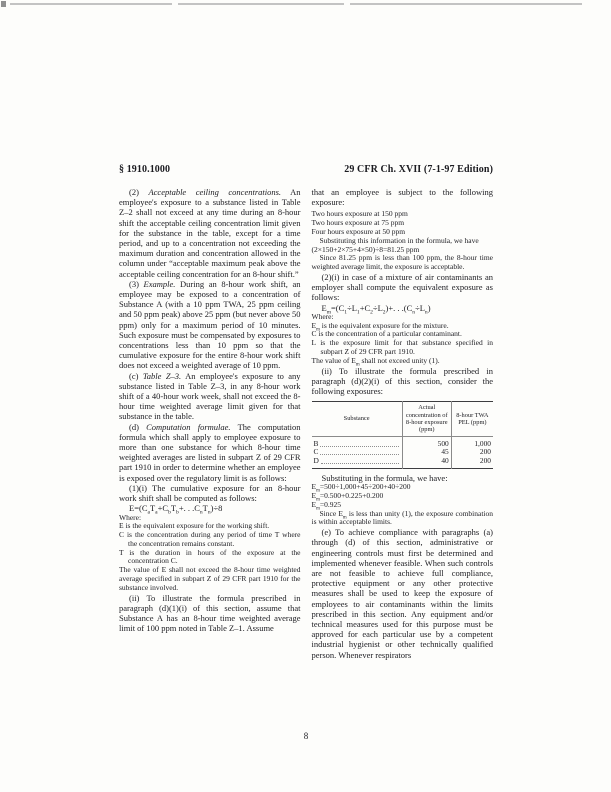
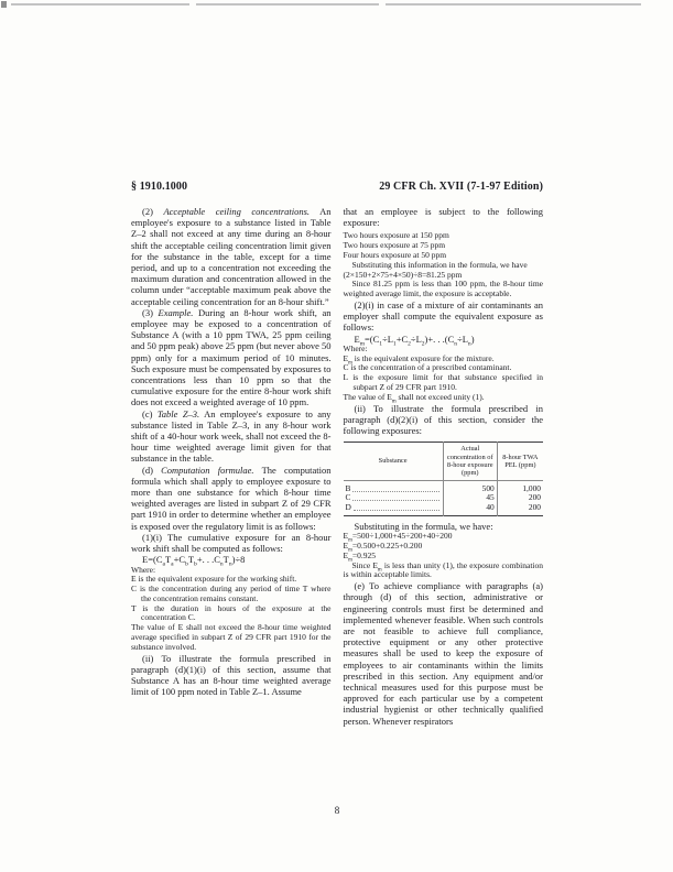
  § 1910.1000
  29 CFR Ch. XVII (7-1-97 Edition)
  (2) Acceptable ceiling concentrations. An employee's exposure to a substance listed in Table Z–2 shall not exceed at any time during an 8-hour shift the acceptable ceiling concentration limit given for the substance in the table, except for a time period, and up to a concentration not exceeding the maximum duration and concentration allowed in the column under “acceptable maximum peak above the acceptable ceiling concentration for an 8-hour shift.”
  (3) Example. During an 8-hour work shift, an employee may be exposed to a concentration of Substance A (with a 10 ppm TWA, 25 ppm ceiling and 50 ppm peak) above 25 ppm (but never above 50 ppm) only for a maximum period of 10 minutes. Such exposure must be compensated by exposures to concentrations less than 10 ppm so that the cumulative exposure for the entire 8-hour work shift does not exceed a weighted average of 10 ppm.
  (c) Table Z–3. An employee's exposure to any substance listed in Table Z–3, in any 8-hour work shift of a 40-hour work week, shall not exceed the 8-hour time weighted average limit given for that substance in the table.
  (d) Computation formulae. The computation formula which shall apply to employee exposure to more than one substance for which 8-hour time weighted averages are listed in subpart Z of 29 CFR part 1910 in order to determine whether an employee is exposed over the regulatory limit is as follows:
  (1)(i) The cumulative exposure for an 8-hour work shift shall be computed as follows:
  E=(C T +C T +. . .C T )÷8
  Where:
  E is the equivalent exposure for the working shift.
  C is the concentration during any period of time T where the concentration remains constant.
  T is the duration in hours of the exposure at the concentration C.
  The value of E shall not exceed the 8-hour time weighted average specified in subpart Z of 29 CFR part 1910 for the substance involved.
  (ii) To illustrate the formula prescribed in paragraph (d)(1)(i) of this section, assume that Substance A has an 8-hour time weighted average limit of 100 ppm noted in Table Z–1. Assume
  that an employee is subject to the following exposure:
  Two hours exposure at 150 ppm
  Two hours exposure at 75 ppm
  Four hours exposure at 50 ppm
  Substituting this information in the formula, we have
  (2×150+2×75+4×50)÷8=81.25 ppm
  Since 81.25 ppm is less than 100 ppm, the 8-hour time weighted average limit, the exposure is acceptable.
  (2)(i) in case of a mixture of air contaminants an employer shall compute the equivalent exposure as follows:
  E =(C ÷L +C ÷L )+. . .(C ÷L )
  Where:
  E is the equivalent exposure for the mixture.
- C is the concentration of a particular contaminant.
+ C is the concentration of a prescribed contaminant.
  L is the exposure limit for that substance specified in subpart Z of 29 CFR part 1910.
  The value of E shall not exceed unity (1).
  (ii) To illustrate the formula prescribed in paragraph (d)(2)(i) of this section, consider the following exposures:
  B	500	1,000
  C	45	200
  D	40	200
  Substituting in the formula, we have:
  E =500÷1,000+45÷200+40÷200
  E =0.500+0.225+0.200
  E =0.925
  Since E is less than unity (1), the exposure combination is within acceptable limits.
  (e) To achieve compliance with paragraphs (a) through (d) of this section, administrative or engineering controls must first be determined and implemented whenever feasible. When such controls are not feasible to achieve full compliance, protective equipment or any other protective measures shall be used to keep the exposure of employees to air contaminants within the limits prescribed in this section. Any equipment and/or technical measures used for this purpose must be approved for each particular use by a competent industrial hygienist or other technically qualified person. Whenever respirators
  8
